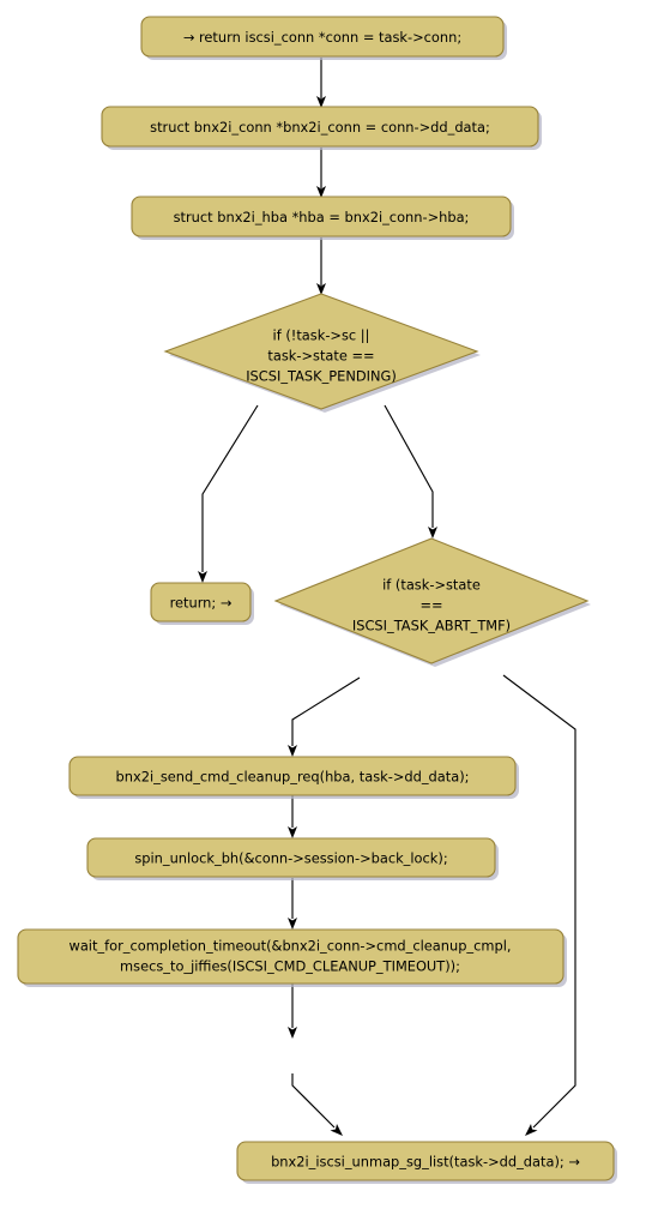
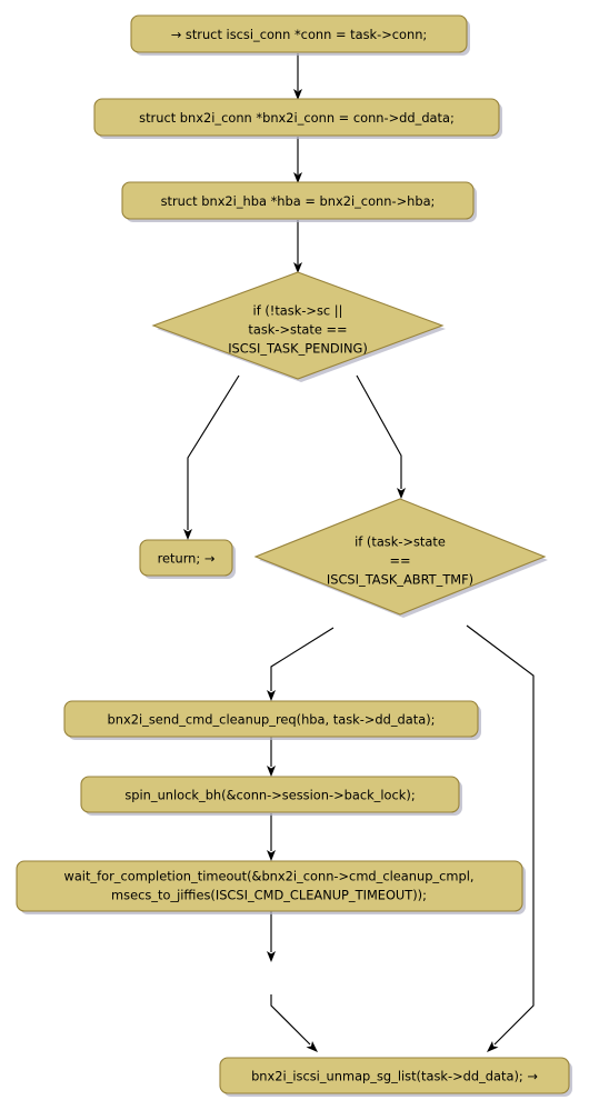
- → return iscsi_conn *conn = task->conn;
+ → struct iscsi_conn *conn = task->conn;
  struct bnx2i_conn *bnx2i_conn = conn->dd_data;
  struct bnx2i_hba *hba = bnx2i_conn->hba;
  if (!task->sc ||
  task->state ==
  ISCSI_TASK_PENDING)
  return; →
  if (task->state
  ==
  ISCSI_TASK_ABRT_TMF)
  bnx2i_send_cmd_cleanup_req(hba, task->dd_data);
  spin_unlock_bh(&conn->session->back_lock);
  wait_for_completion_timeout(&bnx2i_conn->cmd_cleanup_cmpl,
  msecs_to_jiffies(ISCSI_CMD_CLEANUP_TIMEOUT));
  bnx2i_iscsi_unmap_sg_list(task->dd_data); →
